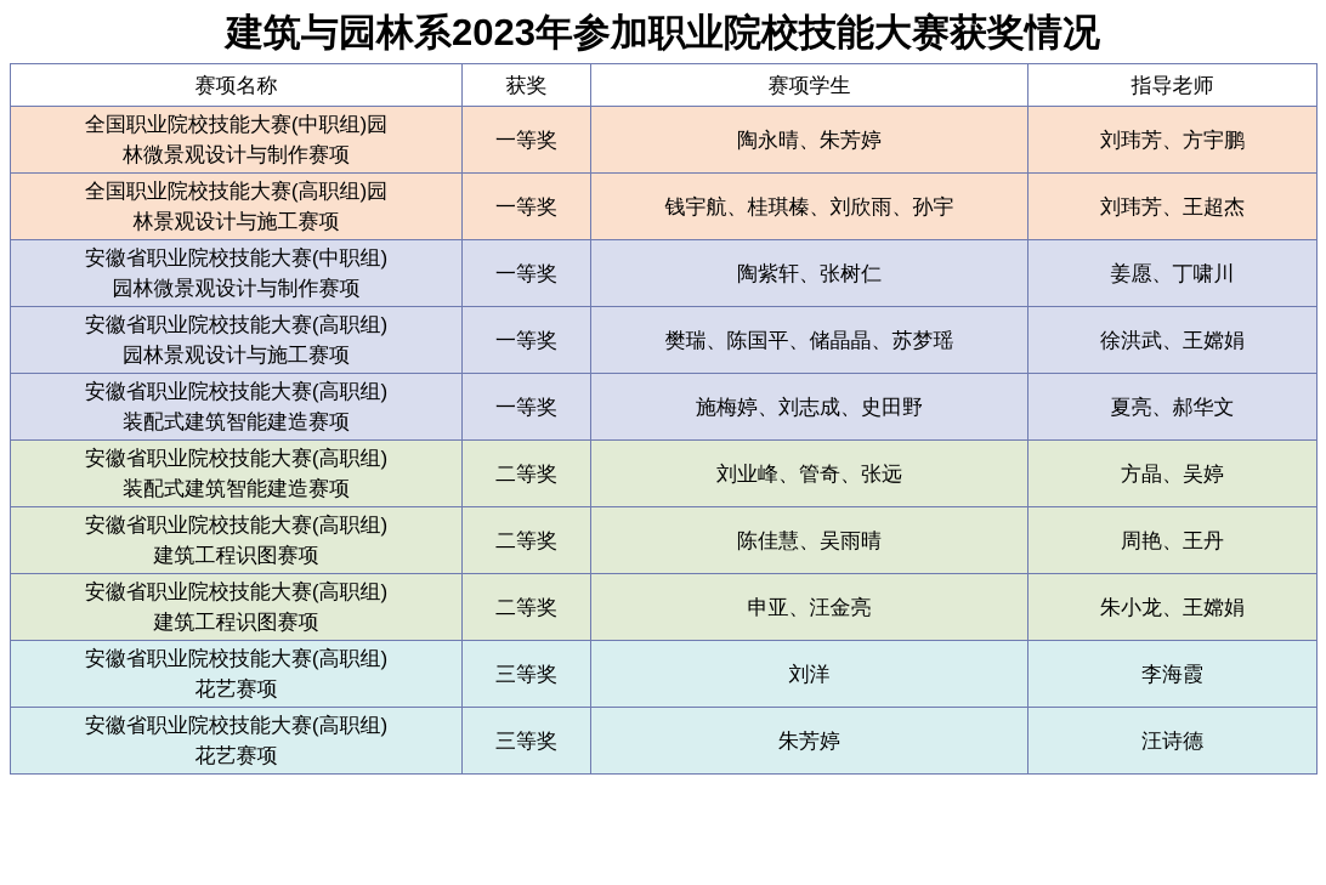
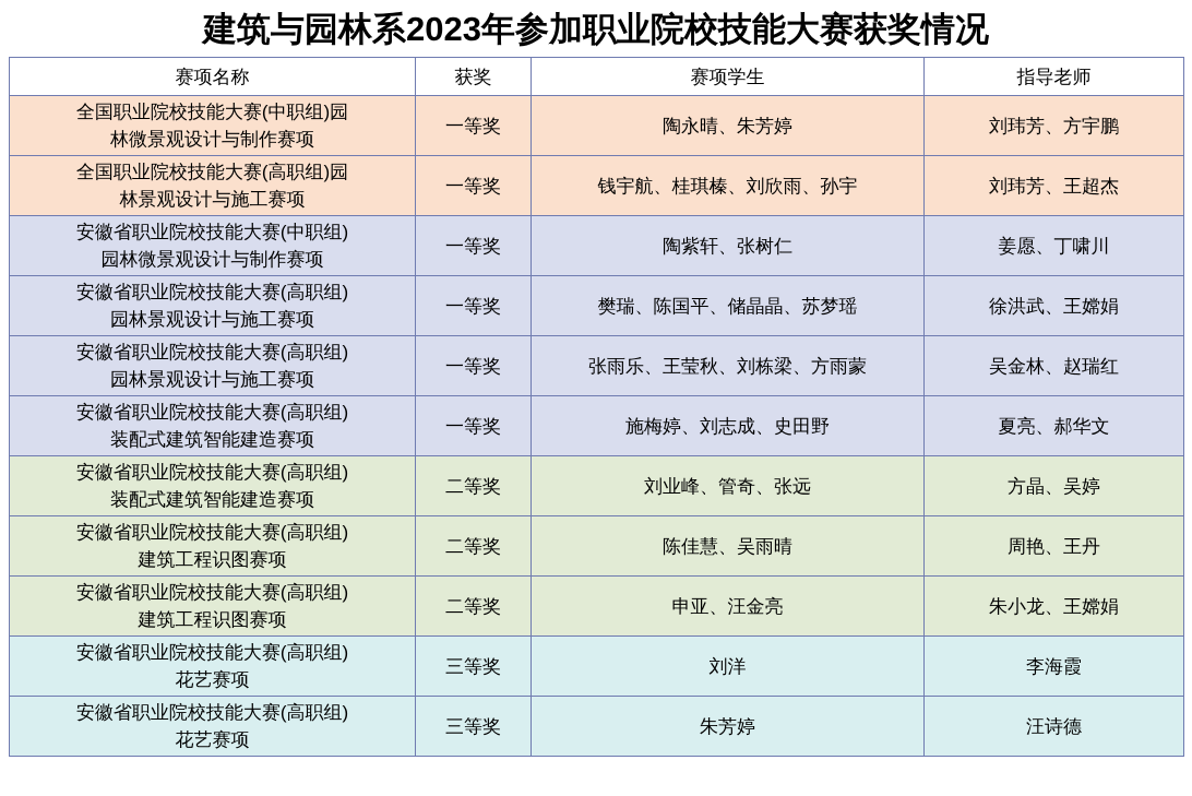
  建筑与园林系2023年参加职业院校技能大赛获奖情况
  赛项名称	获奖	赛项学生	指导老师
  全国职业院校技能大赛(中职组)园林微景观设计与制作赛项	一等奖	陶永晴、朱芳婷	刘玮芳、方宇鹏
  全国职业院校技能大赛(高职组)园林景观设计与施工赛项	一等奖	钱宇航、桂琪榛、刘欣雨、孙宇	刘玮芳、王超杰
  安徽省职业院校技能大赛(中职组)园林微景观设计与制作赛项	一等奖	陶紫轩、张树仁	姜愿、丁啸川
  安徽省职业院校技能大赛(高职组)园林景观设计与施工赛项	一等奖	樊瑞、陈国平、储晶晶、苏梦瑶	徐洪武、王嫦娟
+ 安徽省职业院校技能大赛(高职组)园林景观设计与施工赛项	一等奖	张雨乐、王莹秋、刘栋梁、方雨蒙	吴金林、赵瑞红
  安徽省职业院校技能大赛(高职组)装配式建筑智能建造赛项	一等奖	施梅婷、刘志成、史田野	夏亮、郝华文
  安徽省职业院校技能大赛(高职组)装配式建筑智能建造赛项	二等奖	刘业峰、管奇、张远	方晶、吴婷
  安徽省职业院校技能大赛(高职组)建筑工程识图赛项	二等奖	陈佳慧、吴雨晴	周艳、王丹
  安徽省职业院校技能大赛(高职组)建筑工程识图赛项	二等奖	申亚、汪金亮	朱小龙、王嫦娟
  安徽省职业院校技能大赛(高职组)花艺赛项	三等奖	刘洋	李海霞
  安徽省职业院校技能大赛(高职组)花艺赛项	三等奖	朱芳婷	汪诗德
